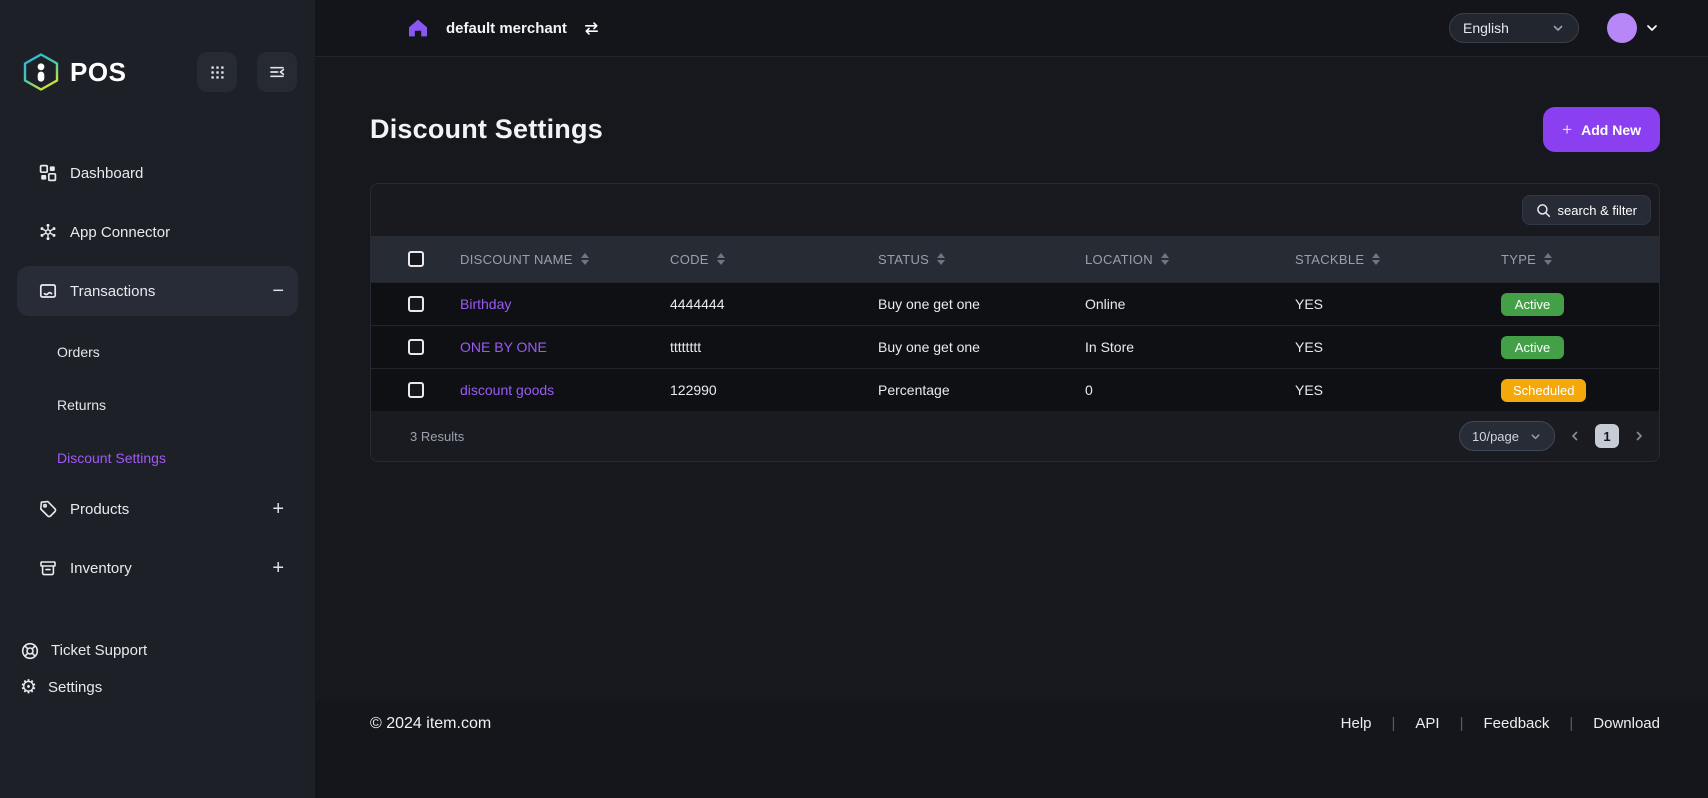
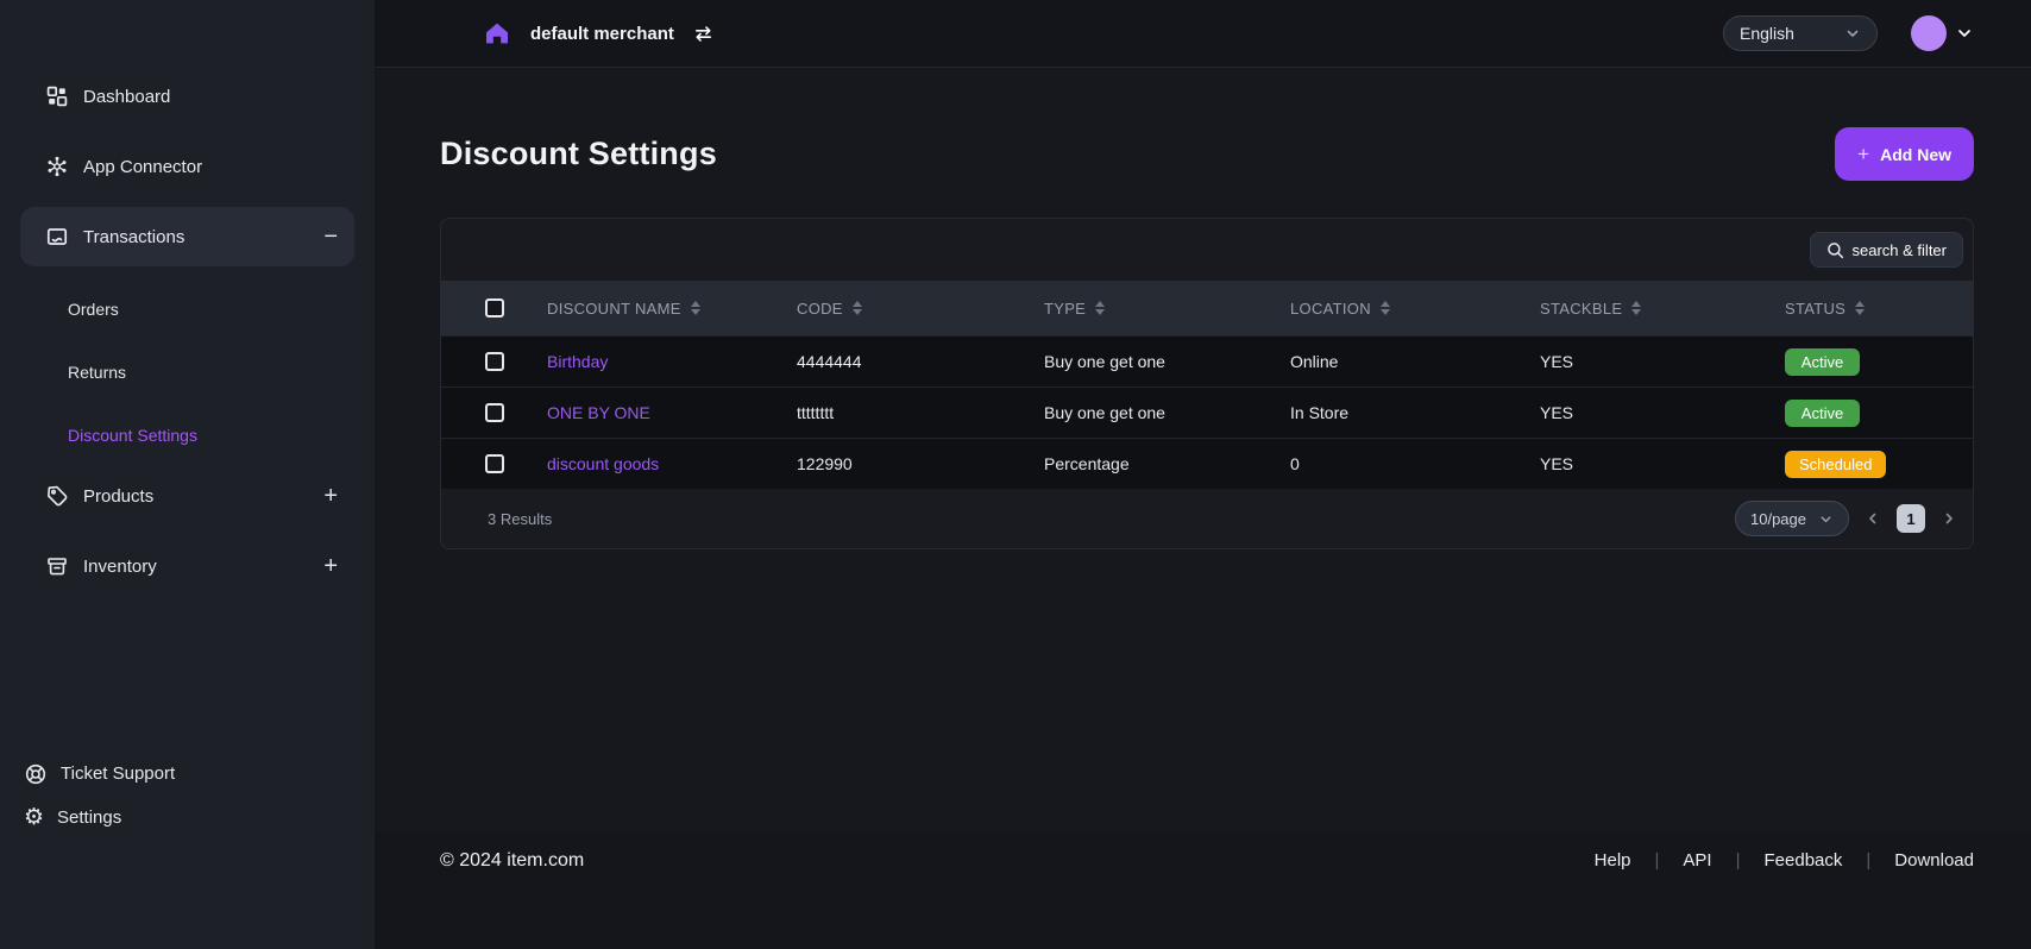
- POS
  Dashboard
  App Connector
  Transactions
  −
  Orders
  Returns
  Discount Settings
  Products
  +
  Inventory
  +
  Ticket Support
  ⚙
  Settings
  default merchant
  English
  Discount Settings
  +
  Add New
  search & filter
  DISCOUNT NAME
  CODE
- STATUS
+ TYPE
  LOCATION
  STACKBLE
- TYPE
+ STATUS
  Birthday
  4444444
  Buy one get one
  Online
  YES
  Active
  ONE BY ONE
  tttttttt
  Buy one get one
  In Store
  YES
  Active
  discount goods
  122990
  Percentage
  0
  YES
  Scheduled
  3 Results
  10/page
  1
  © 2024 item.com
  Help
  |
  API
  |
  Feedback
  |
  Download
